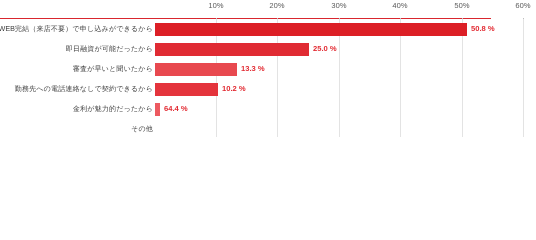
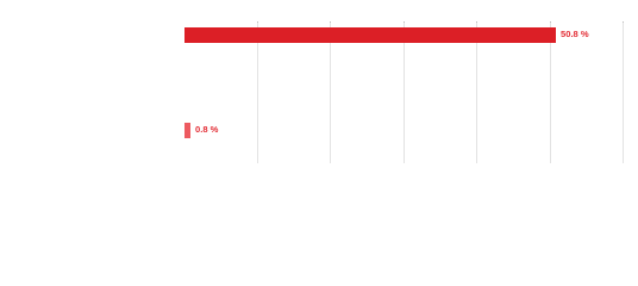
- 10%
- 20%
- 30%
- 40%
- 50%
- 60%
- WEB完結（来店不要）で申し込みができるから
  50.8 %
- 即日融資が可能だったから
- 25.0 %
- 審査が早いと聞いたから
- 13.3 %
- 勤務先への電話連絡なしで契約できるから
- 10.2 %
- 金利が魅力的だったから
- 64.4 %
+ 0.8 %
- その他
